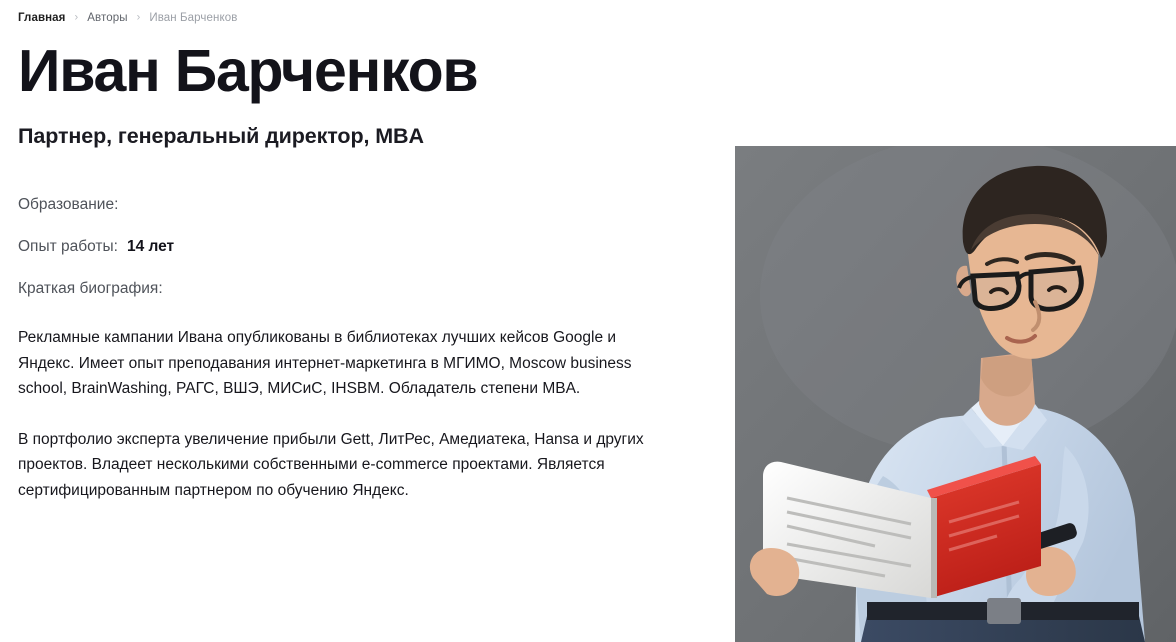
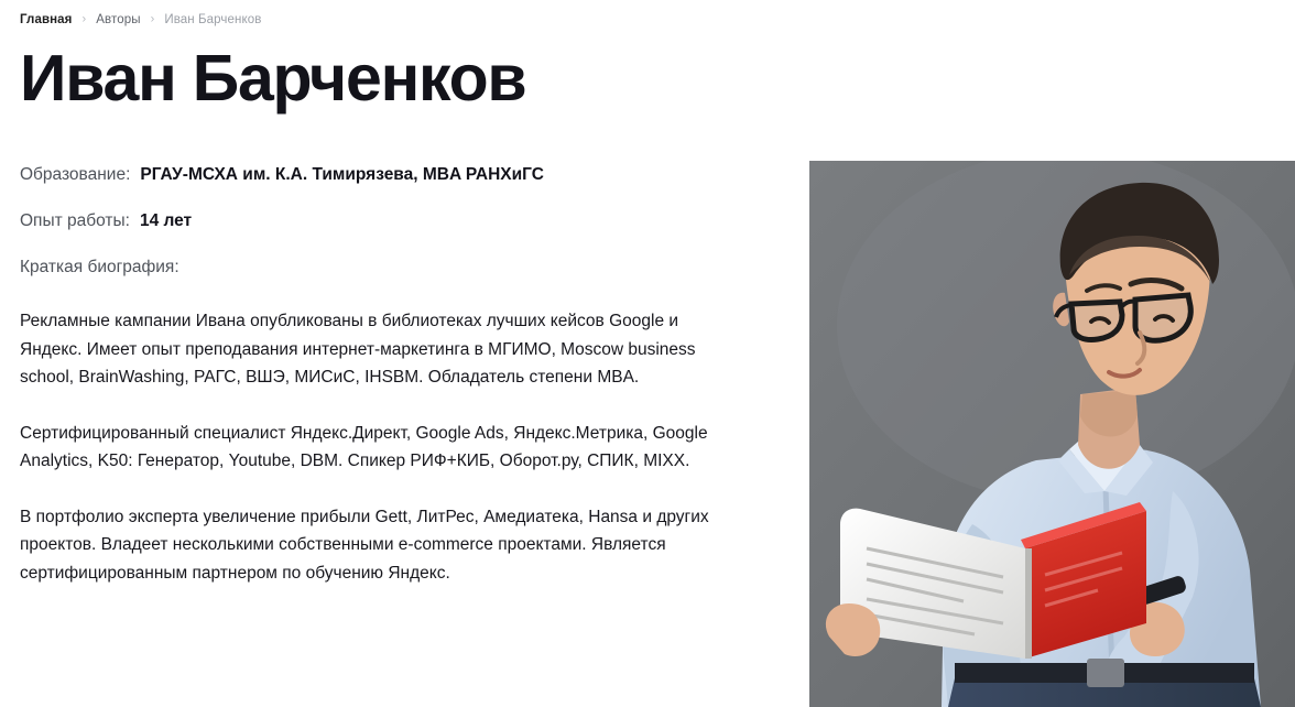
  Главная
  ›
  Авторы
  ›
  Иван Барченков
  Иван Барченков
- Партнер, генеральный директор, MBA
  Образование:
+ РГАУ-МСХА им. К.А. Тимирязева, MBA РАНХиГС
  Опыт работы:
  14 лет
  Краткая биография:
  Рекламные кампании Ивана опубликованы в библиотеках лучших кейсов Google и Яндекс. Имеет опыт преподавания интернет-маркетинга в МГИМО, Moscow business school, BrainWashing, РАГС, ВШЭ, МИСиС, IHSBM. Обладатель степени MBA.
+ Сертифицированный специалист Яндекс.Директ, Google Ads, Яндекс.Метрика, Google Analytics, K50: Генератор, Youtube, DBM. Спикер РИФ+КИБ, Оборот.ру, СПИК, MIXX.
  В портфолио эксперта увеличение прибыли Gett, ЛитРес, Амедиатека, Hansa и других проектов. Владеет несколькими собственными e-commerce проектами. Является сертифицированным партнером по обучению Яндекс.
